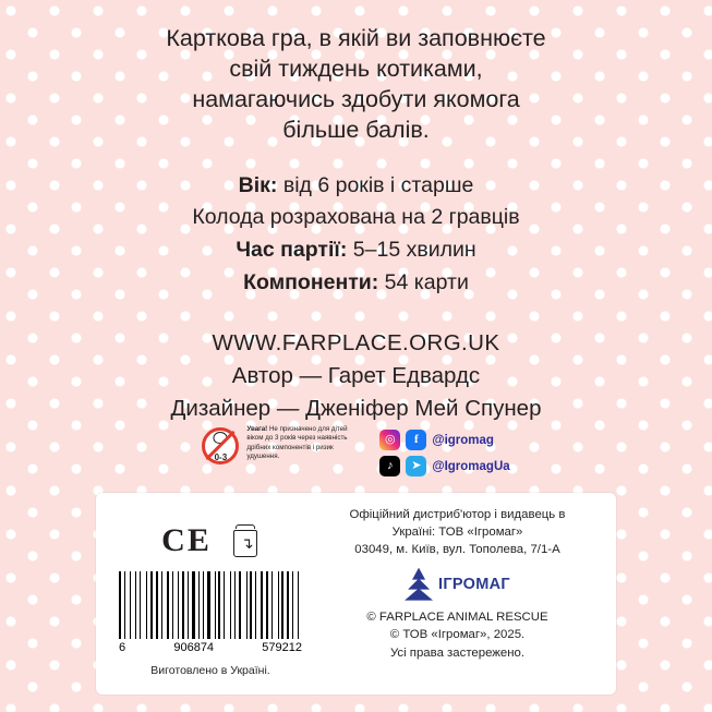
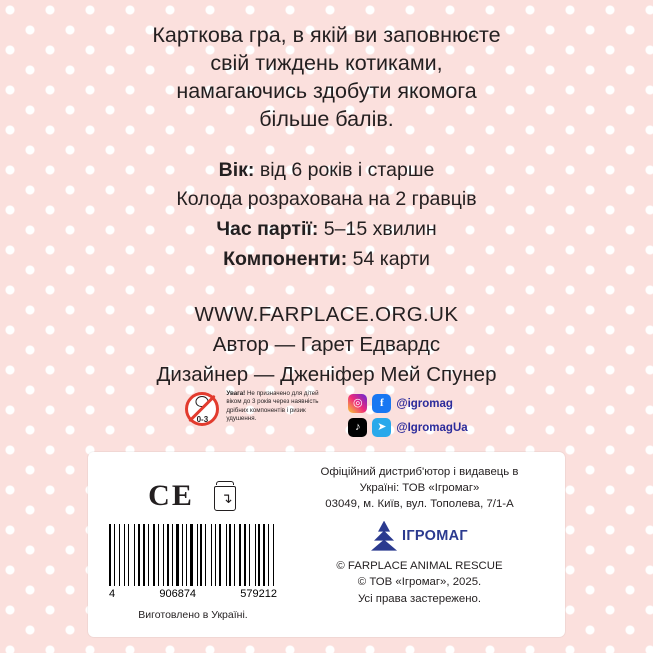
  Карткова гра, в якій ви заповнюєте
  свій тиждень котиками,
  намагаючись здобути якомога
  більше балів.
  Вік: від 6 років і старше
  Колода розрахована на 2 гравців
  Час партії: 5–15 хвилин
  Компоненти: 54 карти
  WWW.FARPLACE.ORG.UK
  Автор — Гарет Едвардс
  Дизайнер — Дженіфер Мей Спунер
  0-3
  ◎
  f
  @igromag
  ♪
  ➤
  @IgromagUa
  CE
  ↴
- 6
+ 4
  906874
  579212
  Виготовлено в Україні.
  Офіційний дистриб'ютор і видавець в
  Україні: ТОВ «Ігромаг»
  03049, м. Київ, вул. Тополева, 7/1-А
  ІГРОМАГ
  © FARPLACE ANIMAL RESCUE
  © ТОВ «Ігромаг», 2025.
  Усі права застережено.
